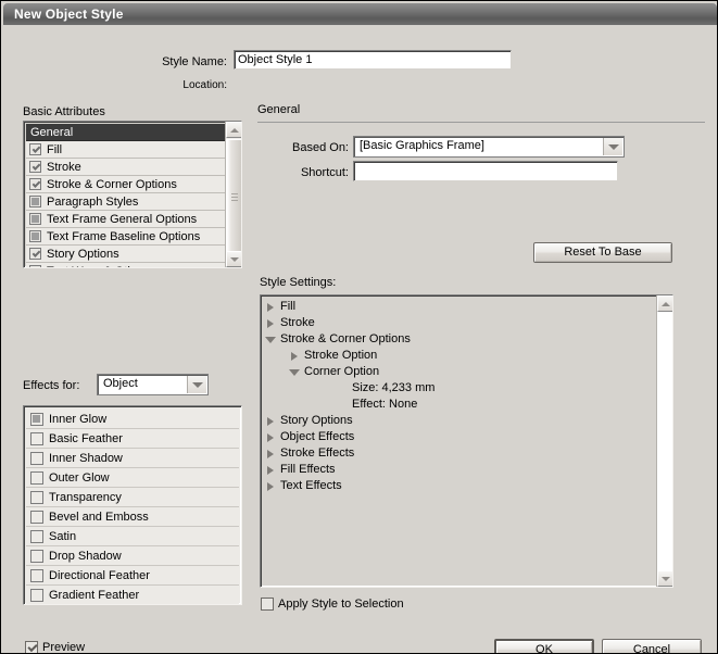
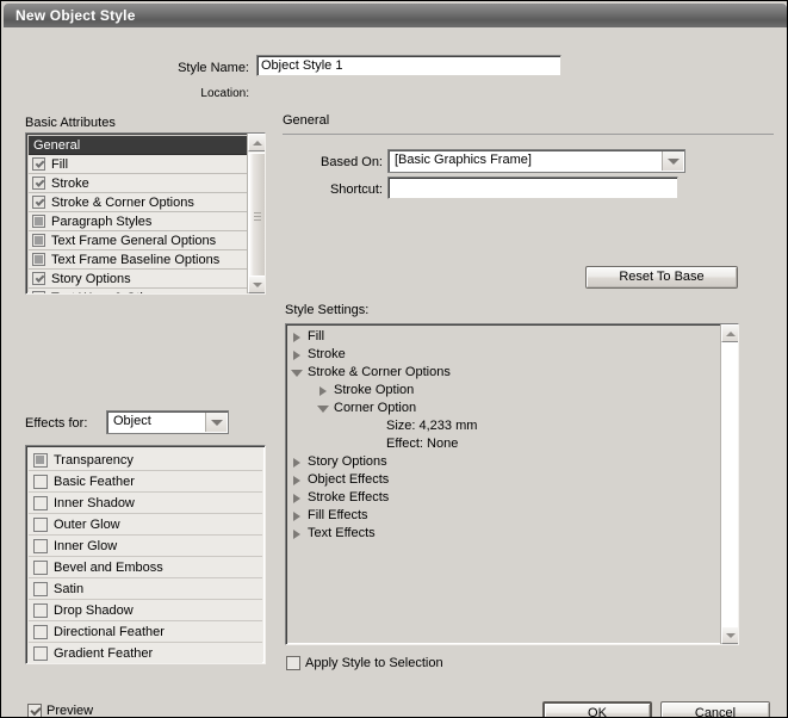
  New Object Style
  Style Name:
  Object Style 1
  Location:
  Basic Attributes
  General
  Fill
  Stroke
  Stroke & Corner Options
  Paragraph Styles
  Text Frame General Options
  Text Frame Baseline Options
  Story Options
  Effects for:
  Object
- Inner Glow
+ Transparency
  Basic Feather
  Inner Shadow
  Outer Glow
- Transparency
+ Inner Glow
  Bevel and Emboss
  Satin
  Drop Shadow
  Directional Feather
  Gradient Feather
  General
  Based On:
  [Basic Graphics Frame]
  Shortcut:
  Reset To Base
  Style Settings:
  Fill
  Stroke
  Stroke & Corner Options
  Stroke Option
  Corner Option
  Size: 4,233 mm
  Effect: None
  Story Options
  Object Effects
  Stroke Effects
  Fill Effects
  Text Effects
  Apply Style to Selection
  Preview
  OK
  Cancel
